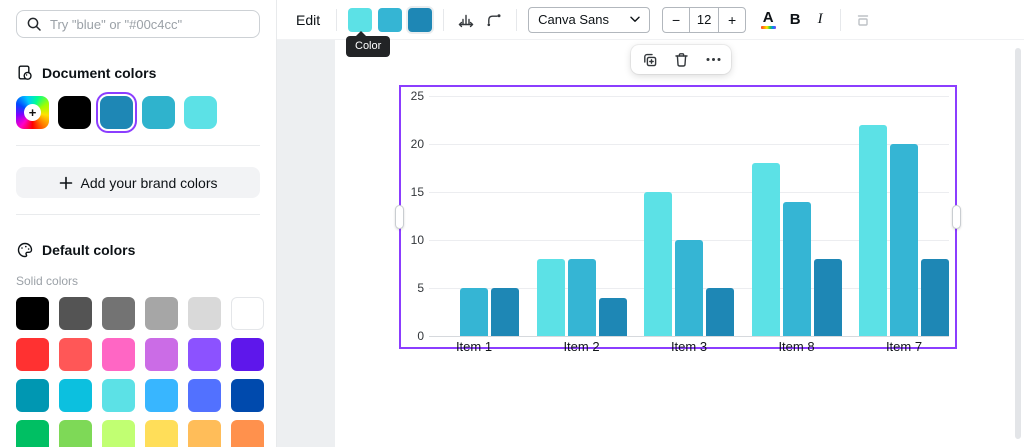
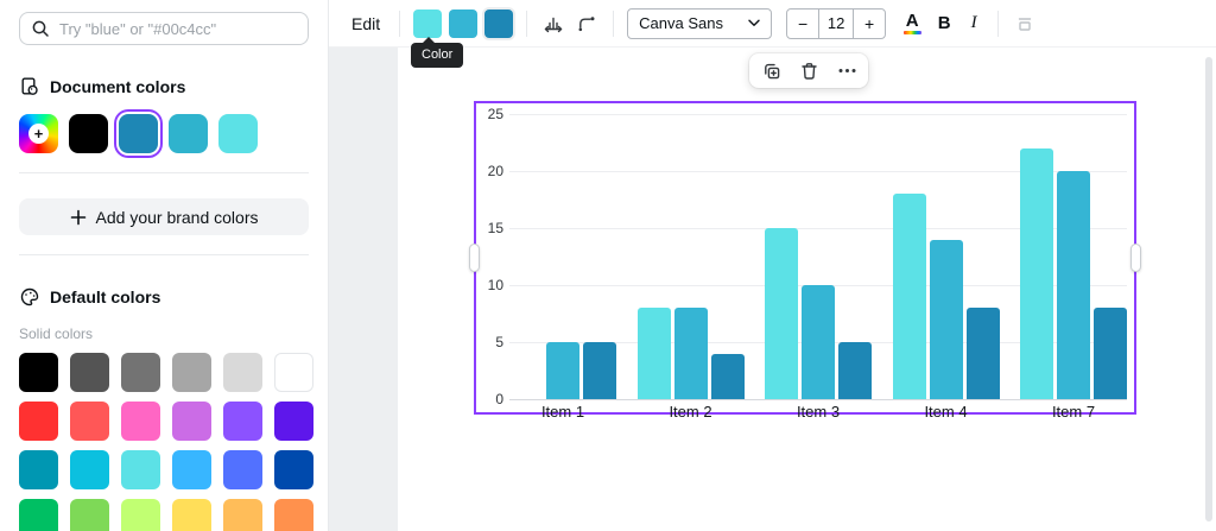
  Try "blue" or "#00c4cc"
  Document colors
  +
  Add your brand colors
  Default colors
  Solid colors
  Edit
  Canva Sans
  −
  12
  +
  A
  B
  I
  Color
  0
  5
  10
  15
  20
  25
  Item 1
  Item 2
  Item 3
- Item 8
+ Item 4
  Item 7
